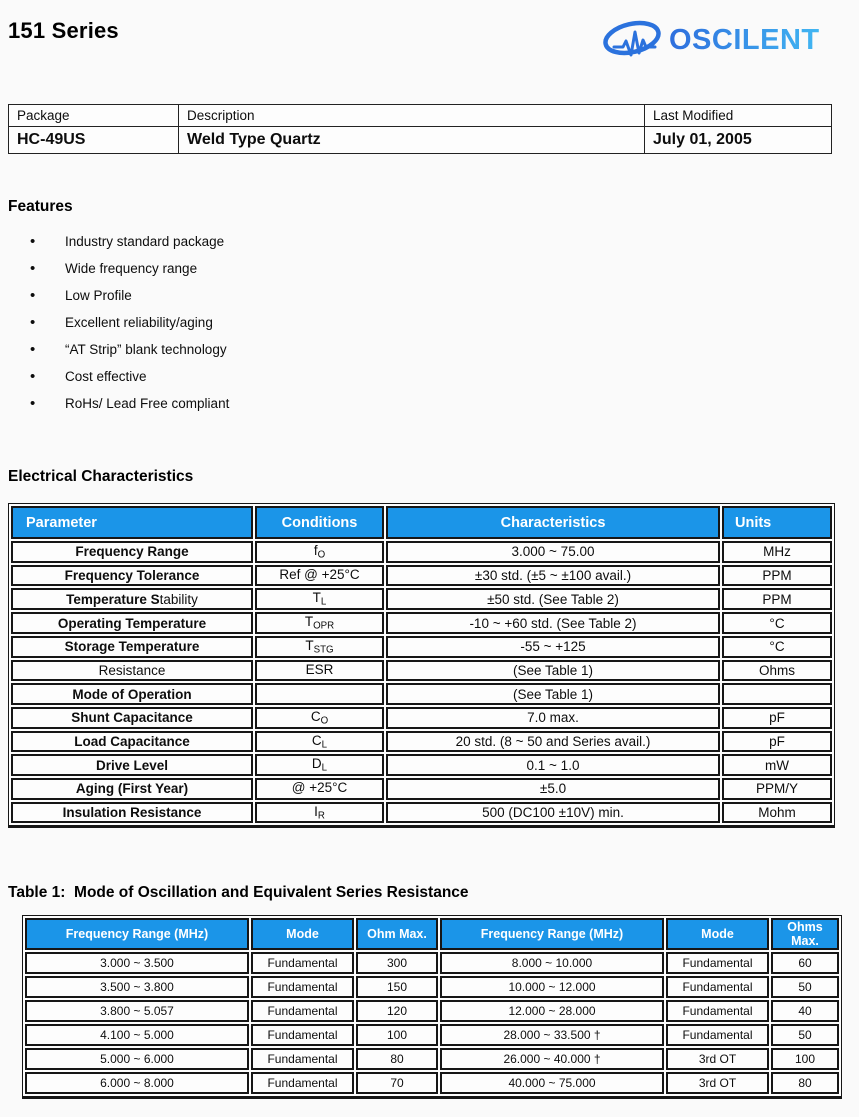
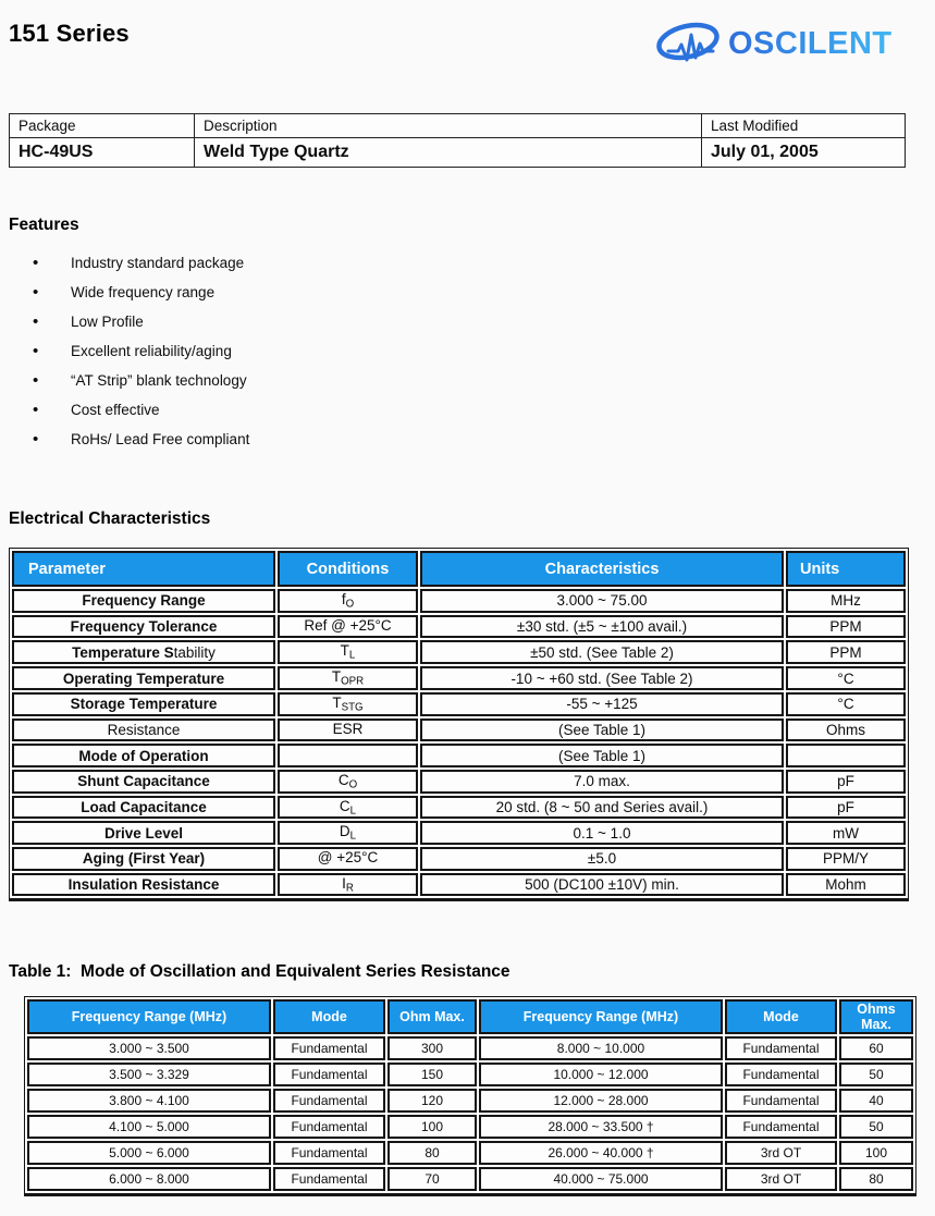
  151 Series
  OSCILENT
  Package	Description	Last Modified
  HC-49US	Weld Type Quartz	July 01, 2005
  Features
  •
  Industry standard package
  •
  Wide frequency range
  •
  Low Profile
  •
  Excellent reliability/aging
  •
  “AT Strip” blank technology
  •
  Cost effective
  •
  RoHs/ Lead Free compliant
  Electrical Characteristics
  Parameter	Conditions	Characteristics	Units
  Frequency Range	fO	3.000 ~ 75.00	MHz
  Frequency Tolerance	Ref @ +25°C	±30 std. (±5 ~ ±100 avail.)	PPM
  Temperature Stability	TL	±50 std. (See Table 2)	PPM
  Operating Temperature	TOPR	-10 ~ +60 std. (See Table 2)	°C
  Storage Temperature	TSTG	-55 ~ +125	°C
  Resistance	ESR	(See Table 1)	Ohms
  Mode of Operation		(See Table 1)
  Shunt Capacitance	CO	7.0 max.	pF
  Load Capacitance	CL	20 std. (8 ~ 50 and Series avail.)	pF
  Drive Level	DL	0.1 ~ 1.0	mW
  Aging (First Year)	@ +25°C	±5.0	PPM/Y
  Insulation Resistance	IR	500 (DC100 ±10V) min.	Mohm
  Table 1: Mode of Oscillation and Equivalent Series Resistance
  Frequency Range (MHz)	Mode	Ohm Max.	Frequency Range (MHz)	Mode	Ohms Max.
  3.000 ~ 3.500	Fundamental	300	8.000 ~ 10.000	Fundamental	60
- 3.500 ~ 3.800	Fundamental	150	10.000 ~ 12.000	Fundamental	50
+ 3.500 ~ 3.329	Fundamental	150	10.000 ~ 12.000	Fundamental	50
- 3.800 ~ 5.057	Fundamental	120	12.000 ~ 28.000	Fundamental	40
+ 3.800 ~ 4.100	Fundamental	120	12.000 ~ 28.000	Fundamental	40
  4.100 ~ 5.000	Fundamental	100	28.000 ~ 33.500 †	Fundamental	50
  5.000 ~ 6.000	Fundamental	80	26.000 ~ 40.000 †	3rd OT	100
  6.000 ~ 8.000	Fundamental	70	40.000 ~ 75.000	3rd OT	80
